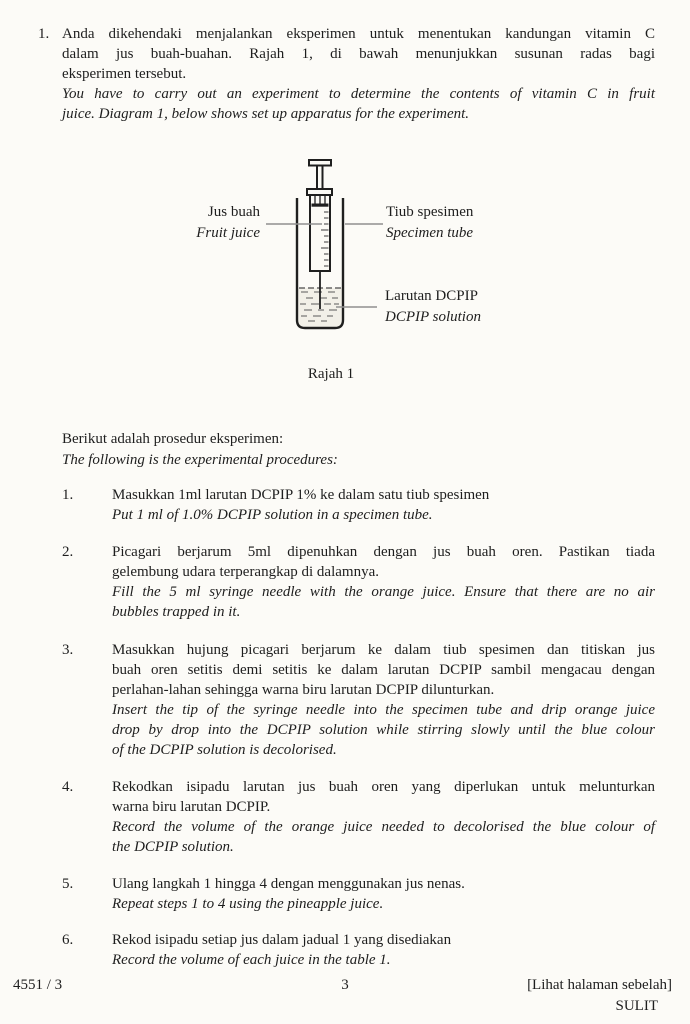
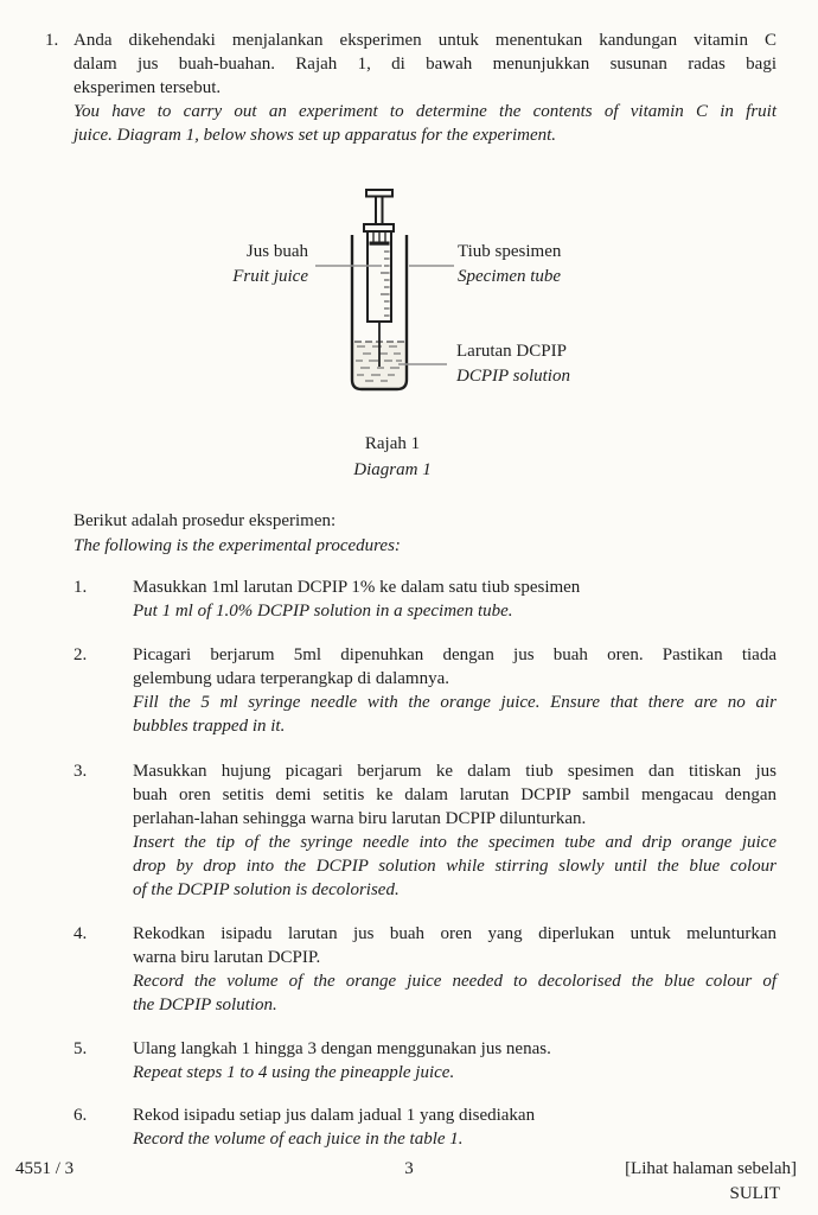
  1.
  Anda dikehendaki menjalankan eksperimen untuk menentukan kandungan vitamin C
  dalam jus buah-buahan. Rajah 1, di bawah menunjukkan susunan radas bagi
  eksperimen tersebut.
  You have to carry out an experiment to determine the contents of vitamin C in fruit
  juice. Diagram 1, below shows set up apparatus for the experiment.
  Jus buah
  Fruit juice
  Tiub spesimen
  Specimen tube
  Larutan DCPIP
  DCPIP solution
  Rajah 1
+ Diagram 1
  Berikut adalah prosedur eksperimen:
  The following is the experimental procedures:
  1.
  Masukkan 1ml larutan DCPIP 1% ke dalam satu tiub spesimen
  Put 1 ml of 1.0% DCPIP solution in a specimen tube.
  2.
  Picagari berjarum 5ml dipenuhkan dengan jus buah oren. Pastikan tiada
  gelembung udara terperangkap di dalamnya.
  Fill the 5 ml syringe needle with the orange juice. Ensure that there are no air
  bubbles trapped in it.
  3.
  Masukkan hujung picagari berjarum ke dalam tiub spesimen dan titiskan jus
  buah oren setitis demi setitis ke dalam larutan DCPIP sambil mengacau dengan
  perlahan-lahan sehingga warna biru larutan DCPIP dilunturkan.
  Insert the tip of the syringe needle into the specimen tube and drip orange juice
  drop by drop into the DCPIP solution while stirring slowly until the blue colour
  of the DCPIP solution is decolorised.
  4.
  Rekodkan isipadu larutan jus buah oren yang diperlukan untuk melunturkan
  warna biru larutan DCPIP.
  Record the volume of the orange juice needed to decolorised the blue colour of
  the DCPIP solution.
  5.
- Ulang langkah 1 hingga 4 dengan menggunakan jus nenas.
+ Ulang langkah 1 hingga 3 dengan menggunakan jus nenas.
  Repeat steps 1 to 4 using the pineapple juice.
  6.
  Rekod isipadu setiap jus dalam jadual 1 yang disediakan
  Record the volume of each juice in the table 1.
  4551 / 3
  3
  [Lihat halaman sebelah]
  SULIT
